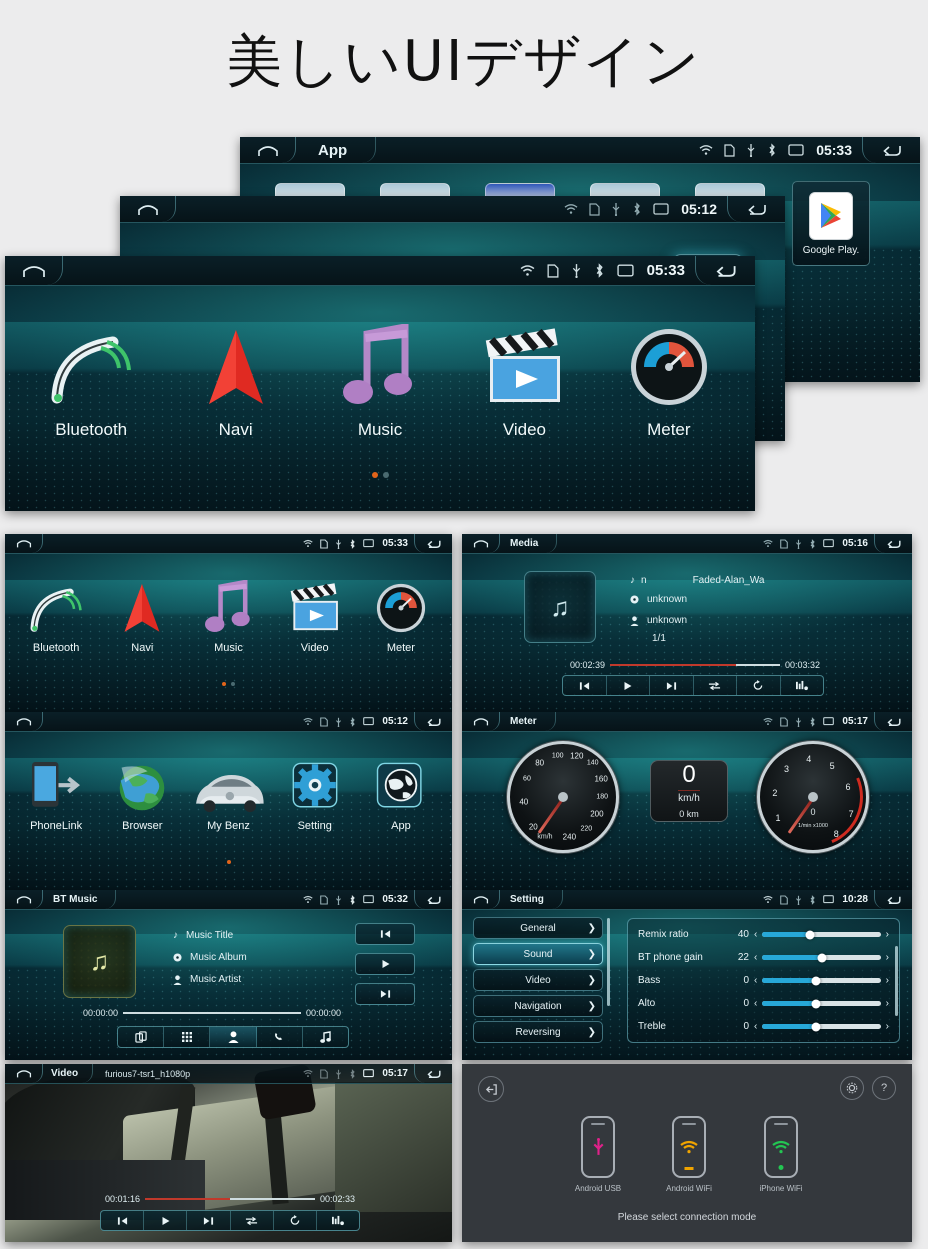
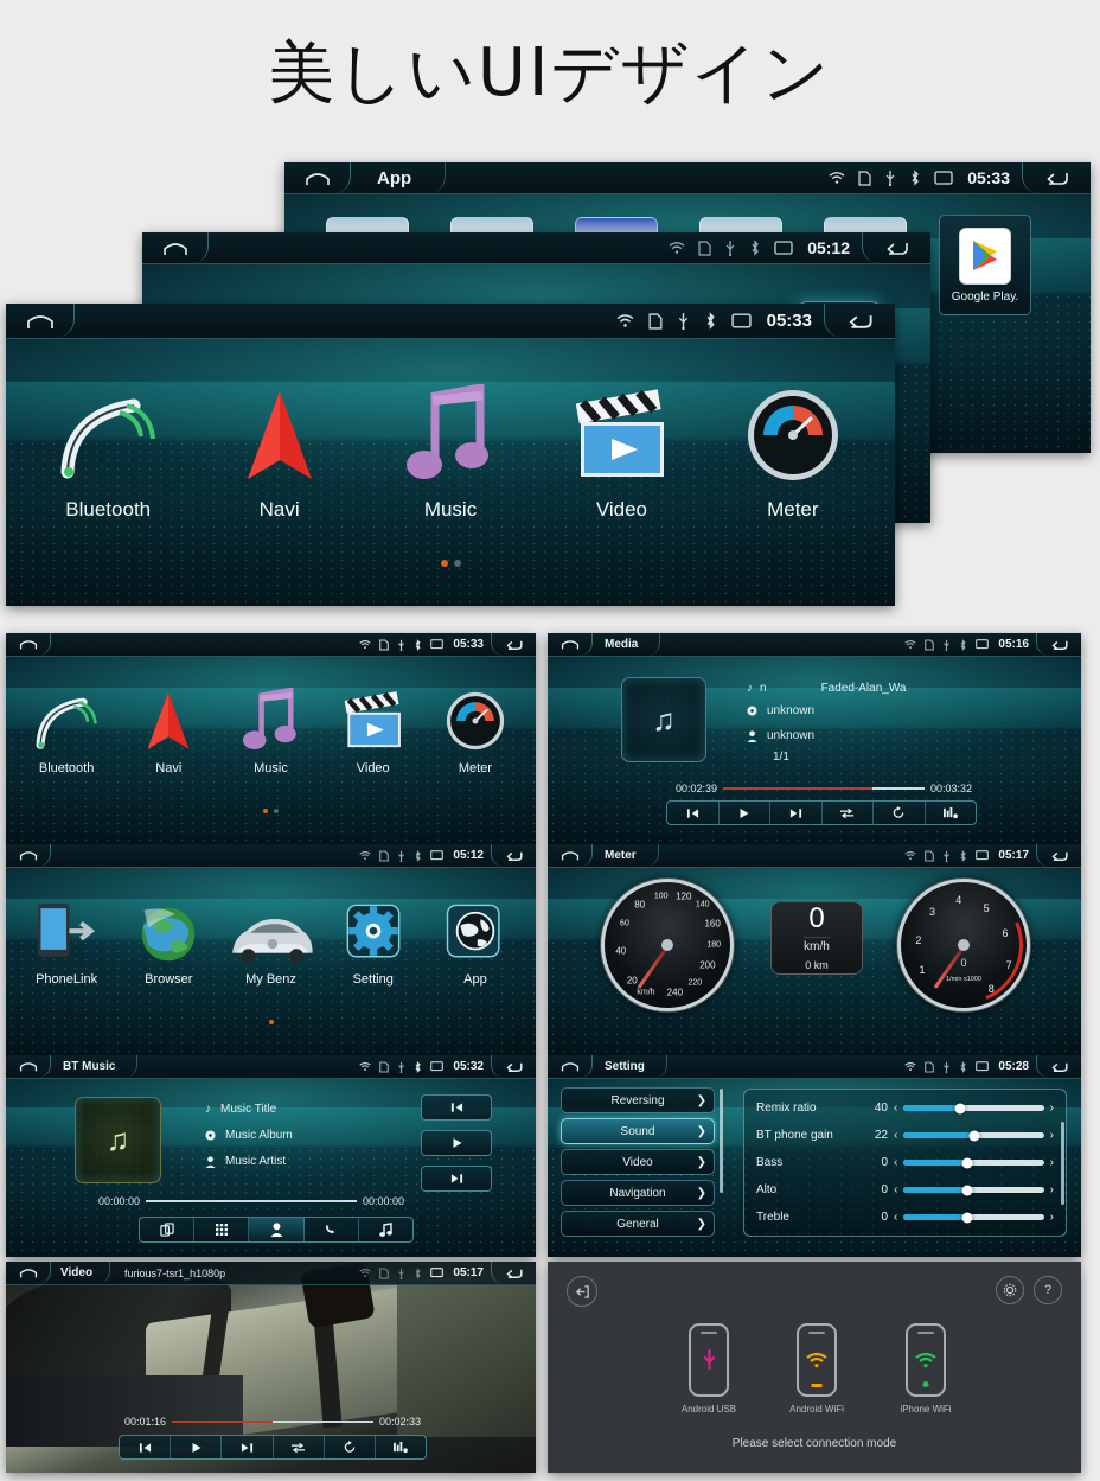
  美しいUIデザイン
  App
  05:33
  Google Play.
  05:12
  05:33
  Bluetooth
  Navi
  Music
  Video
  Meter
  05:33
  Bluetooth
  Navi
  Music
  Video
  Meter
  Media
  05:16
  ♫
  ♪
  n
  Faded-Alan_Wa
  unknown
  unknown
  1/1
  00:02:39
  00:03:32
  05:12
  PhoneLink
  Browser
  My Benz
  Setting
  App
  Meter
  05:17
  20
  40
  80
  120
  160
  200
  240
  0
  km/h
  0 km
  1
  2
  3
  4
  5
  6
  7
  8
  0
  BT Music
  05:32
  ♫
  ♪
  Music Title
  Music Album
  Music Artist
  00:00:00
  00:00:00
  Setting
- 10:28
+ 05:28
- General
+ Reversing
  ❯
  Sound
  ❯
  Video
  ❯
  Navigation
  ❯
- Reversing
+ General
  ❯
  Remix ratio
  40
  ‹
  ›
  BT phone gain
  22
  ‹
  ›
  Bass
  0
  ‹
  ›
  Alto
  0
  ‹
  ›
  Treble
  0
  ‹
  ›
  Video
  furious7-tsr1_h1080p
  05:17
  00:01:16
  00:02:33
  ?
  Android USB
  Android WiFi
  iPhone WiFi
  Please select connection mode
